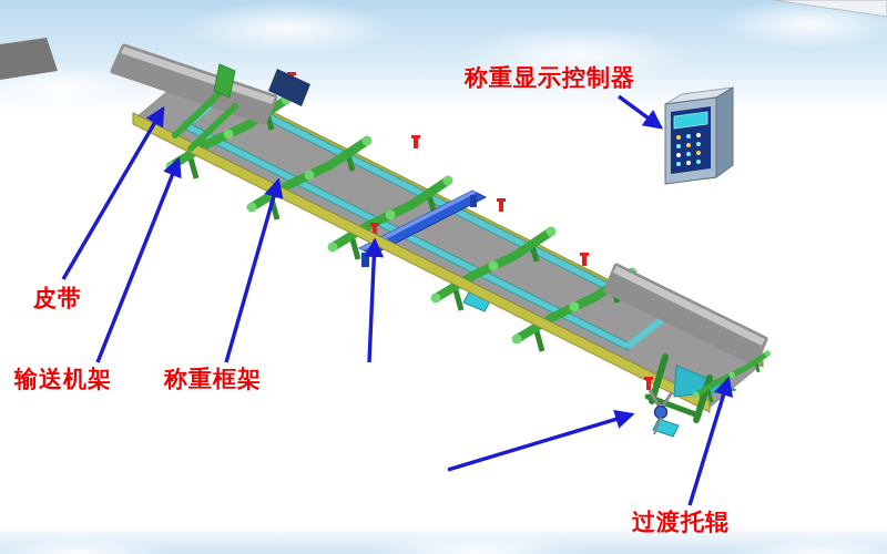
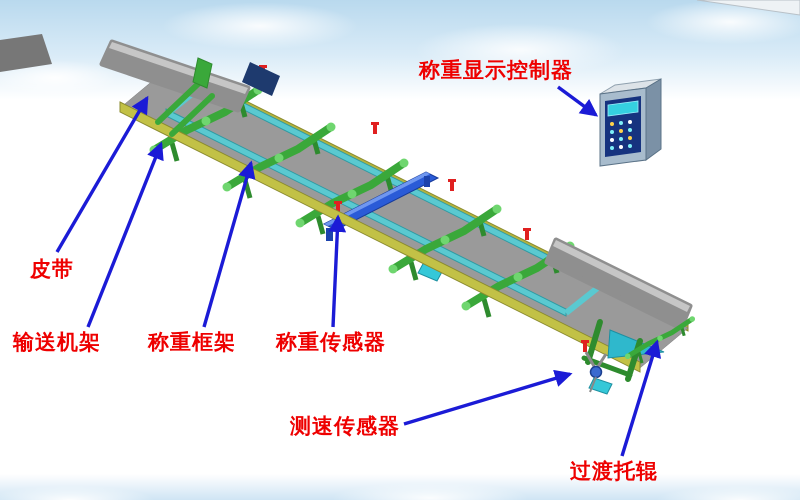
  称重显示控制器
  皮带
  输送机架
  称重框架
+ 称重传感器
+ 测速传感器
  过渡托辊
